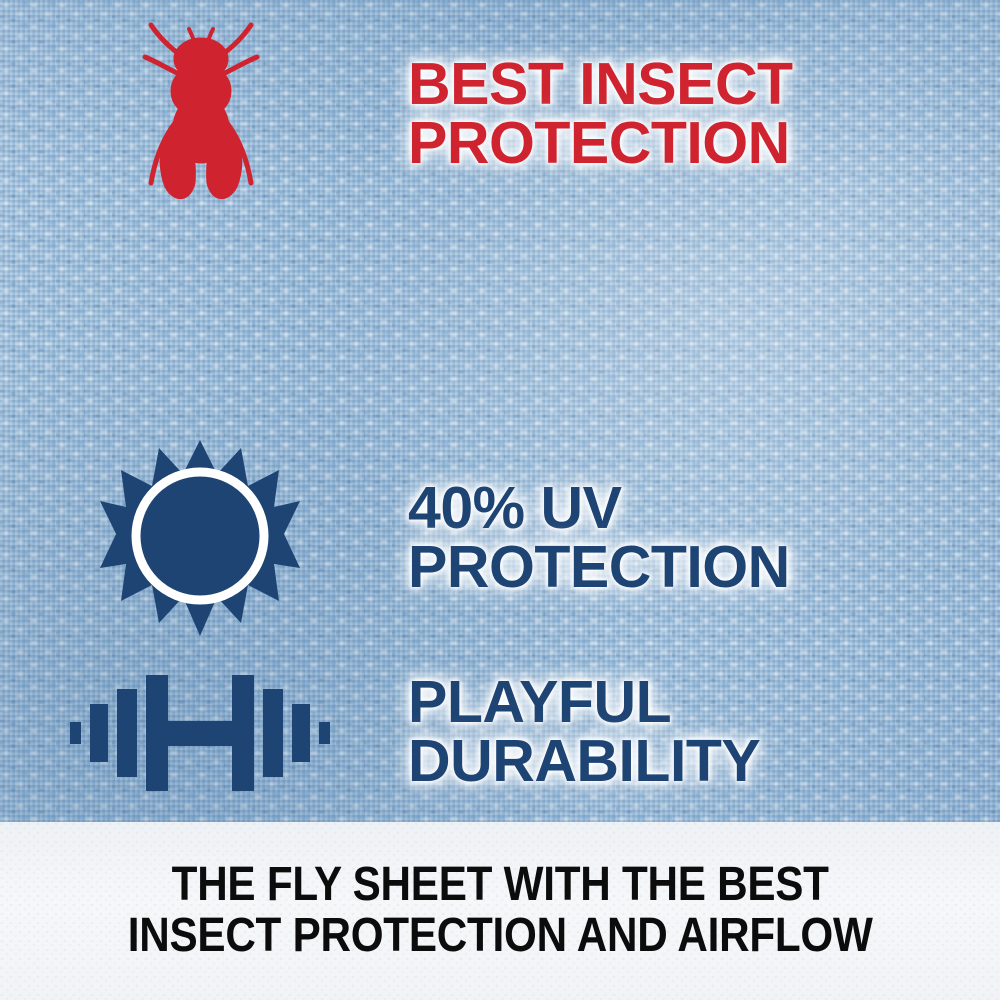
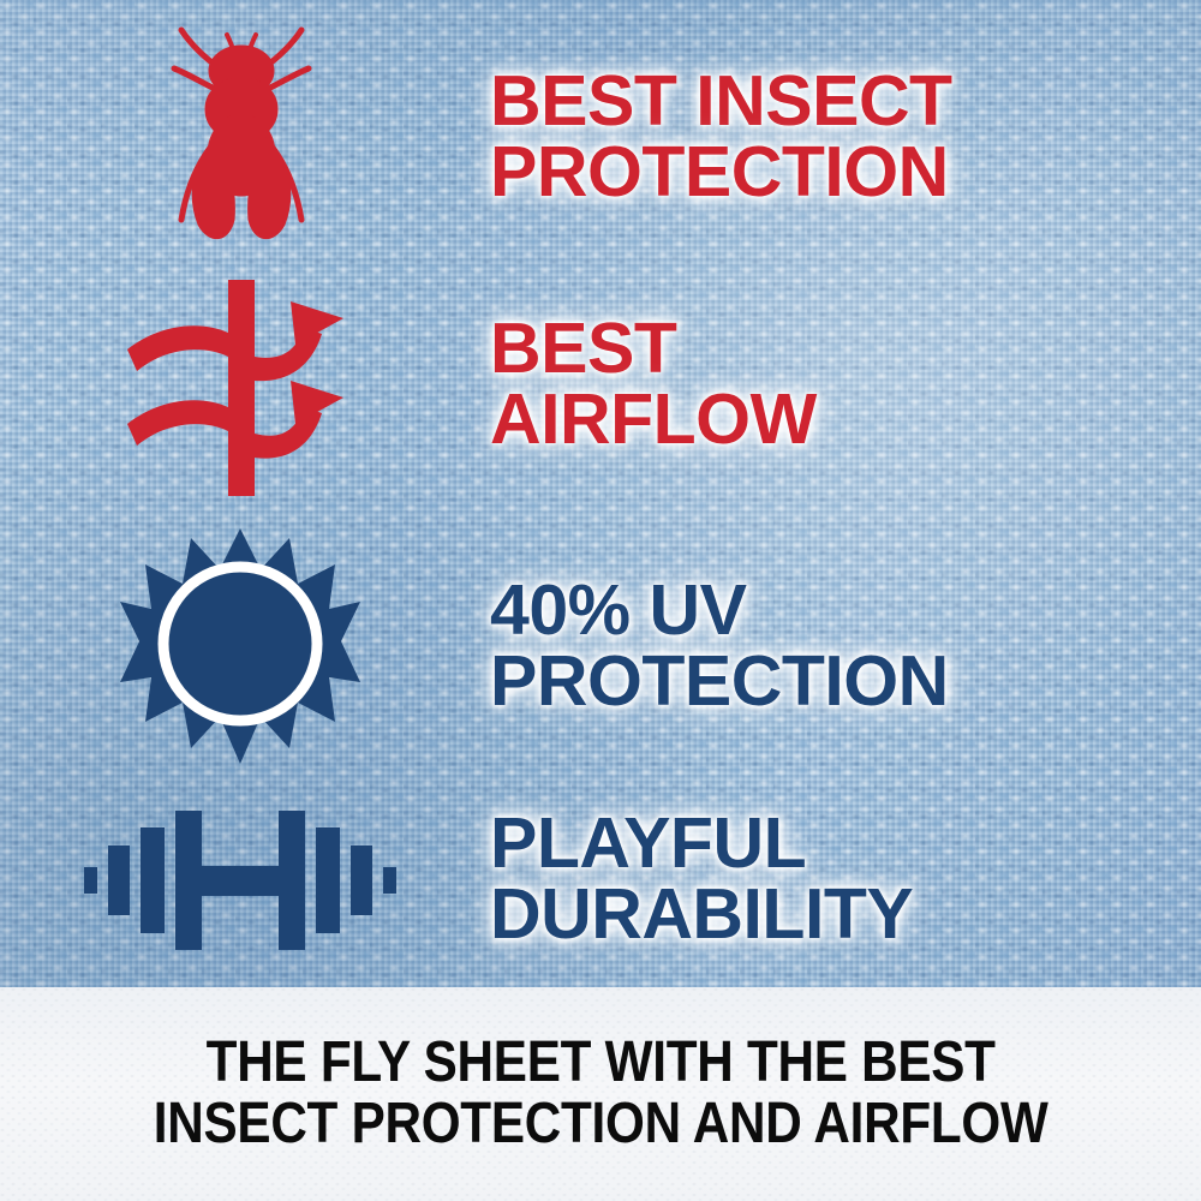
  BEST INSECT
  PROTECTION
+ BEST
+ AIRFLOW
  40% UV
  PROTECTION
  PLAYFUL
  DURABILITY
  THE FLY SHEET WITH THE BEST
  INSECT PROTECTION AND AIRFLOW
